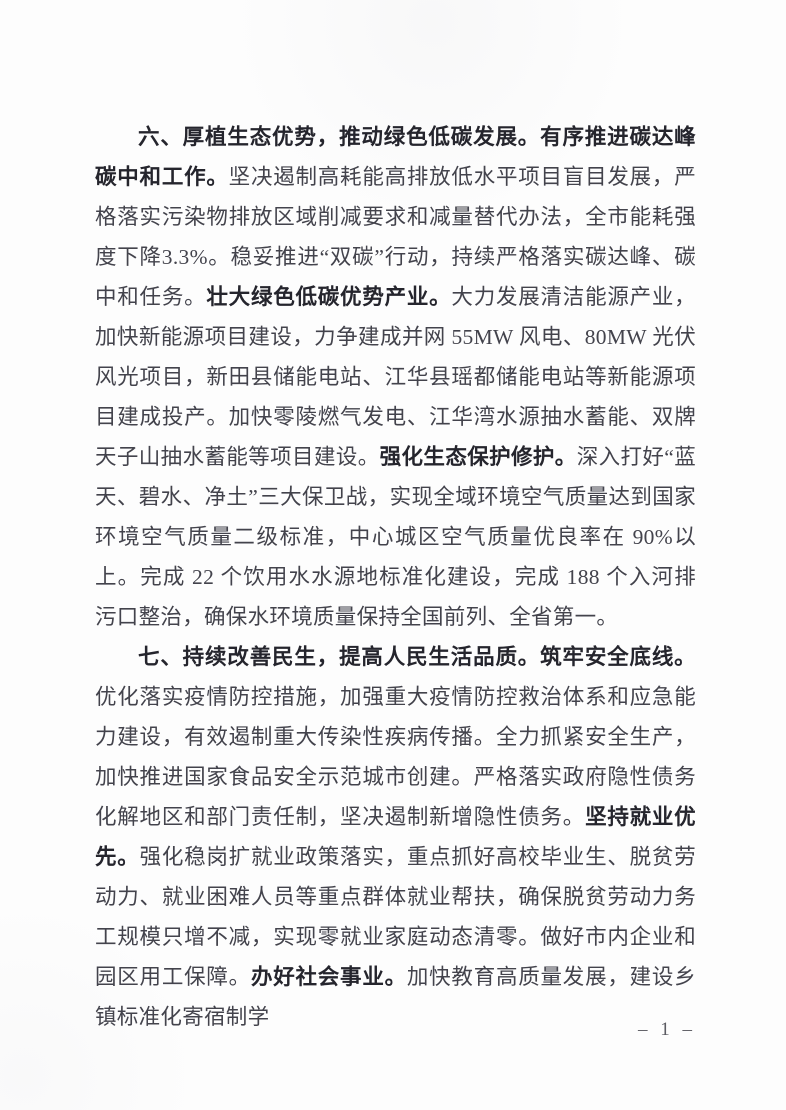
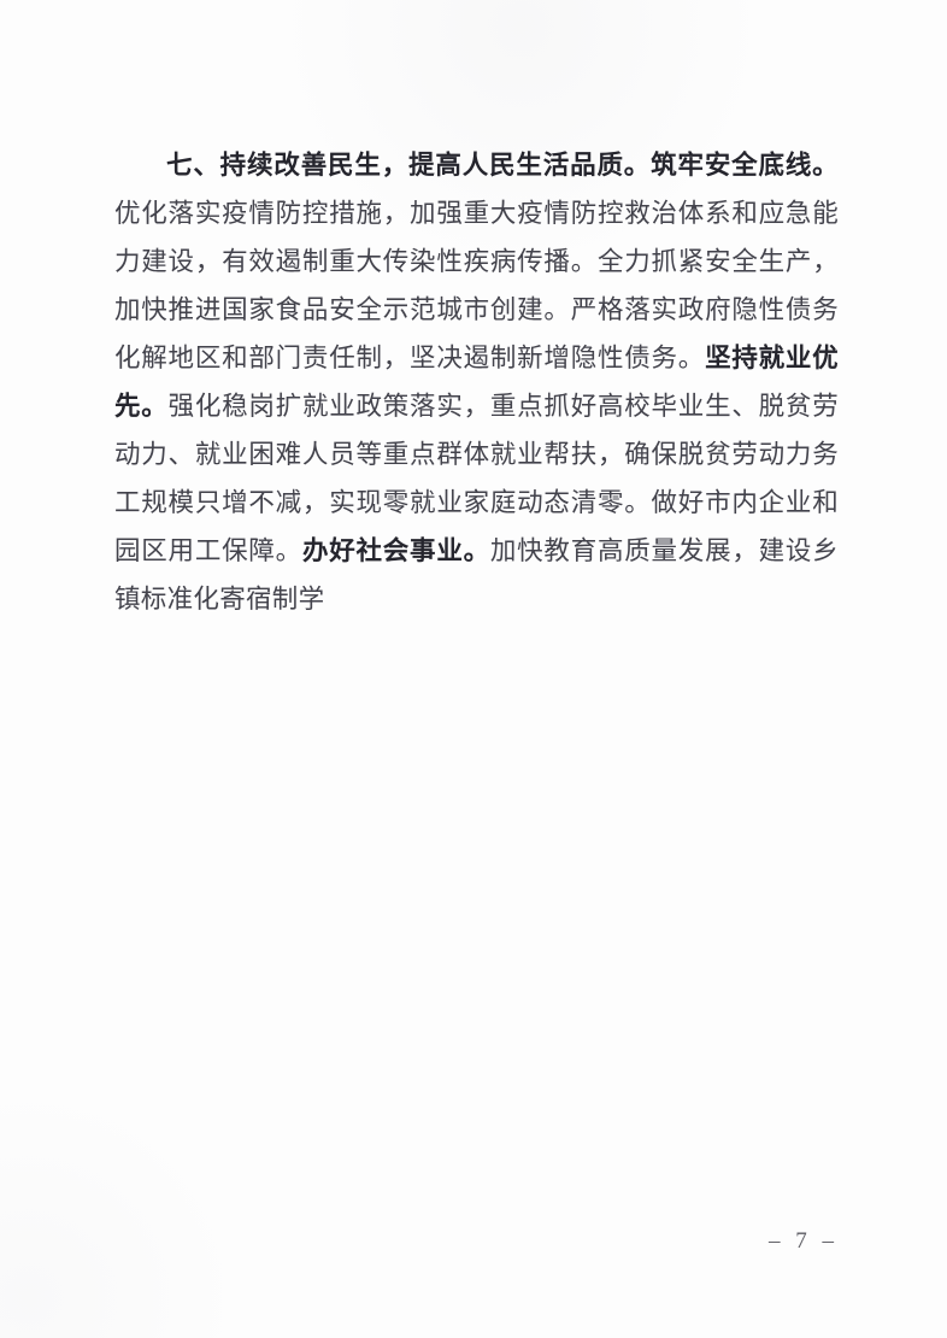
- 六、厚植生态优势，推动绿色低碳发展。有序推进碳达峰碳中和工作。坚决遏制高耗能高排放低水平项目盲目发展，严格落实污染物排放区域削减要求和减量替代办法，全市能耗强度下降3.3%。稳妥推进“双碳”行动，持续严格落实碳达峰、碳中和任务。壮大绿色低碳优势产业。大力发展清洁能源产业，加快新能源项目建设，力争建成并网 55MW 风电、80MW 光伏风光项目，新田县储能电站、江华县瑶都储能电站等新能源项目建成投产。加快零陵燃气发电、江华湾水源抽水蓄能、双牌天子山抽水蓄能等项目建设。强化生态保护修护。深入打好“蓝天、碧水、净土”三大保卫战，实现全域环境空气质量达到国家环境空气质量二级标准，中心城区空气质量优良率在 90%以上。完成 22 个饮用水水源地标准化建设，完成 188 个入河排污口整治，确保水环境质量保持全国前列、全省第一。
  七、持续改善民生，提高人民生活品质。筑牢安全底线。优化落实疫情防控措施，加强重大疫情防控救治体系和应急能力建设，有效遏制重大传染性疾病传播。全力抓紧安全生产，加快推进国家食品安全示范城市创建。严格落实政府隐性债务化解地区和部门责任制，坚决遏制新增隐性债务。坚持就业优先。强化稳岗扩就业政策落实，重点抓好高校毕业生、脱贫劳动力、就业困难人员等重点群体就业帮扶，确保脱贫劳动力务工规模只增不减，实现零就业家庭动态清零。做好市内企业和园区用工保障。办好社会事业。加快教育高质量发展，建设乡镇标准化寄宿制学
- – 1 –
+ – 7 –
